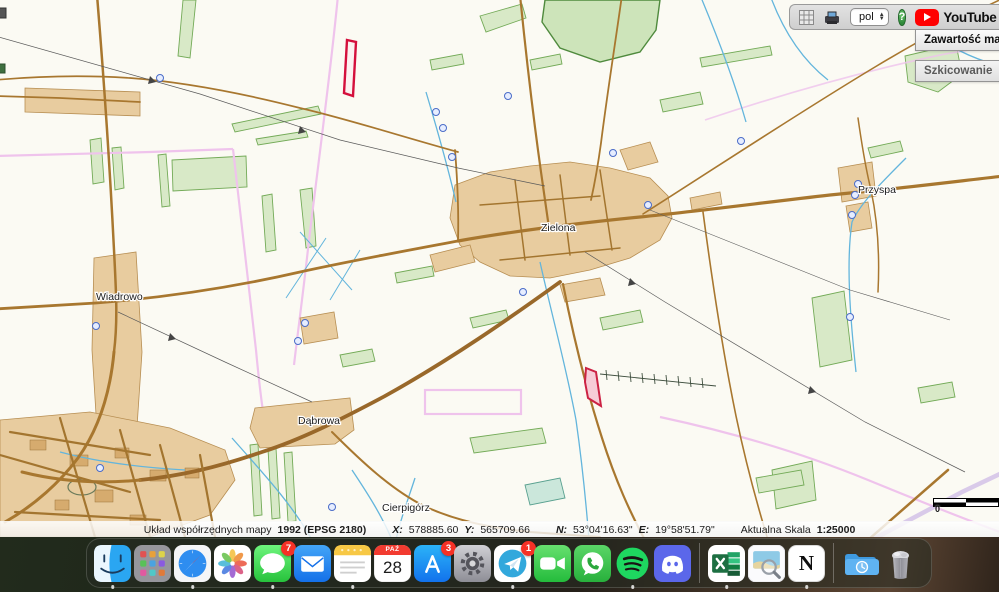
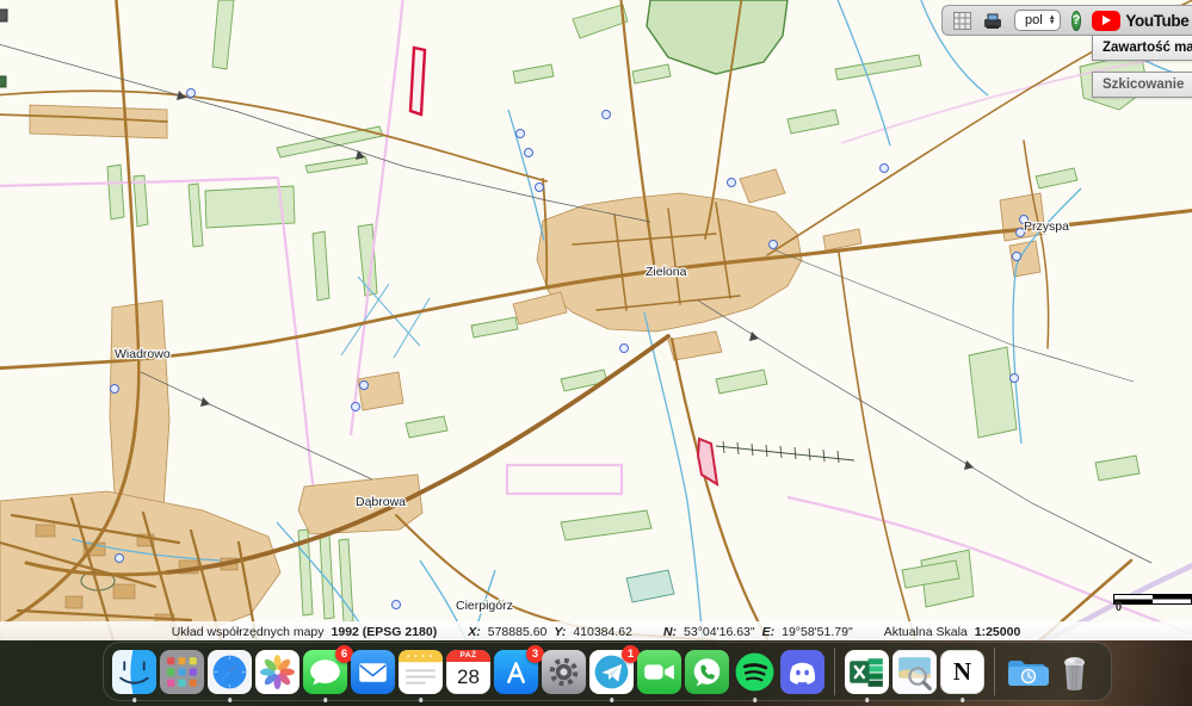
  Zielona
  Wiadrowo
  Przyspa
  Dąbrowa
  Cierpigórz
  0
  Układ współrzędnych mapy
  1992 (EPSG 2180)
  X:
  578885.60
  Y:
- 565709.66
+ 410384.62
  N:
  53°04'16.63"
  E:
  19°58'51.79"
  Aktualna Skala
  1:25000
  pol
  ?
  YouTube
  Zawartość ma
  Szkicowanie
- 7
+ 6
  28
  3
  1
  N
